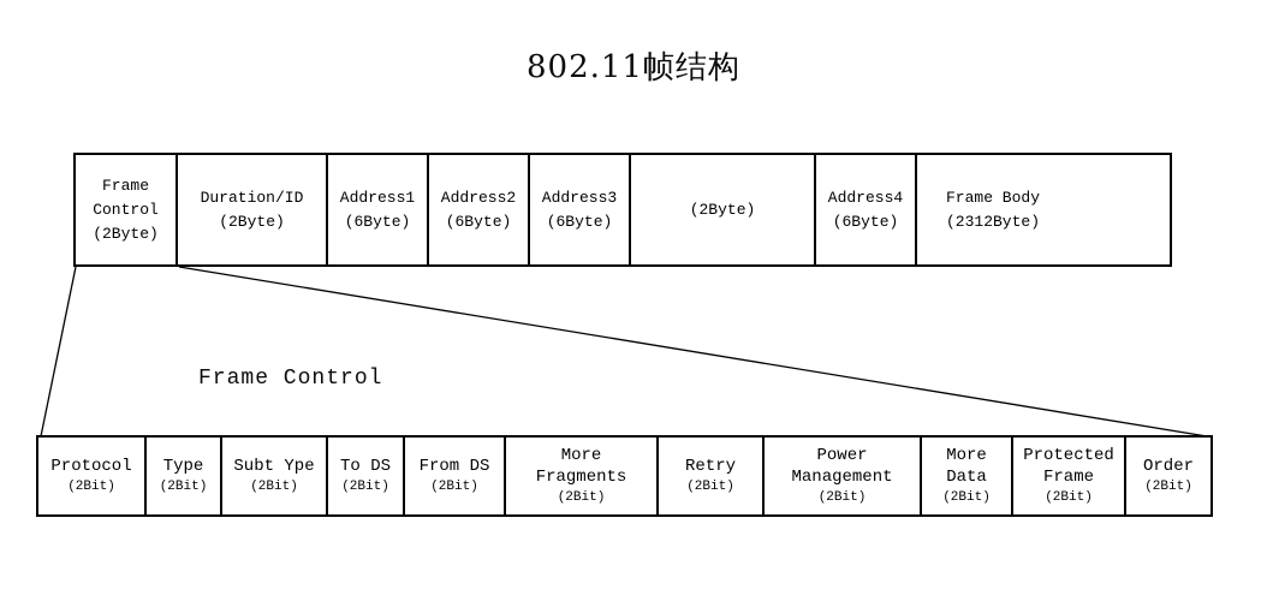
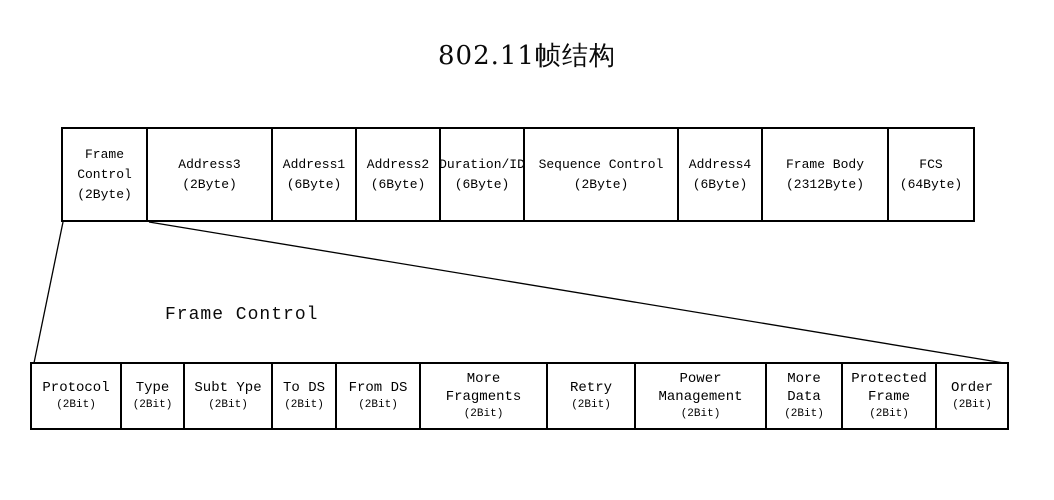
  802.11帧结构
  Frame
  Control
  (2Byte)
- Duration/ID
+ Address3
  (2Byte)
  Address1
  (6Byte)
  Address2
  (6Byte)
- Address3
+ Duration/ID
  (6Byte)
+ Sequence Control
  (2Byte)
  Address4
  (6Byte)
  Frame Body
  (2312Byte)
+ FCS
+ (64Byte)
  Frame Control
  Protocol
  (2Bit)
  Type
  (2Bit)
  Subt Ype
  (2Bit)
  To DS
  (2Bit)
  From DS
  (2Bit)
  More
  Fragments
  (2Bit)
  Retry
  (2Bit)
  Power
  Management
  (2Bit)
  More
  Data
  (2Bit)
  Protected
  Frame
  (2Bit)
  Order
  (2Bit)
